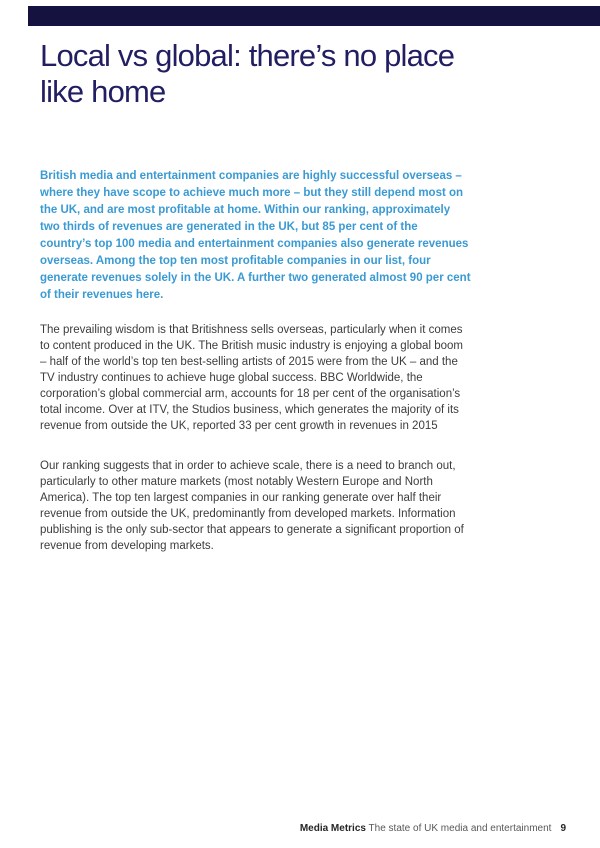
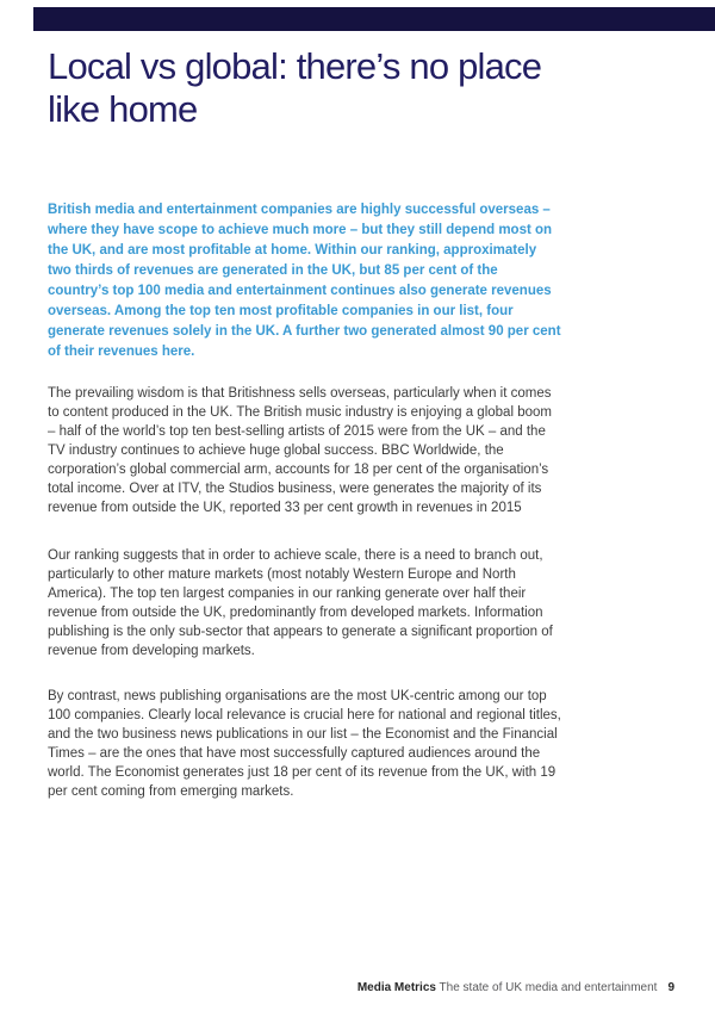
  Local vs global: there’s no place
  like home
- British media and entertainment companies are highly successful overseas – where they have scope to achieve much more – but they still depend most on the UK, and are most profitable at home. Within our ranking, approximately two thirds of revenues are generated in the UK, but 85 per cent of the country’s top 100 media and entertainment companies also generate revenues overseas. Among the top ten most profitable companies in our list, four generate revenues solely in the UK. A further two generated almost 90 per cent of their revenues here.
+ British media and entertainment companies are highly successful overseas – where they have scope to achieve much more – but they still depend most on the UK, and are most profitable at home. Within our ranking, approximately two thirds of revenues are generated in the UK, but 85 per cent of the country’s top 100 media and entertainment continues also generate revenues overseas. Among the top ten most profitable companies in our list, four generate revenues solely in the UK. A further two generated almost 90 per cent of their revenues here.
- The prevailing wisdom is that Britishness sells overseas, particularly when it comes to content produced in the UK. The British music industry is enjoying a global boom – half of the world’s top ten best-selling artists of 2015 were from the UK – and the TV industry continues to achieve huge global success. BBC Worldwide, the corporation’s global commercial arm, accounts for 18 per cent of the organisation’s total income. Over at ITV, the Studios business, which generates the majority of its revenue from outside the UK, reported 33 per cent growth in revenues in 2015
+ The prevailing wisdom is that Britishness sells overseas, particularly when it comes to content produced in the UK. The British music industry is enjoying a global boom – half of the world’s top ten best-selling artists of 2015 were from the UK – and the TV industry continues to achieve huge global success. BBC Worldwide, the corporation’s global commercial arm, accounts for 18 per cent of the organisation’s total income. Over at ITV, the Studios business, were generates the majority of its revenue from outside the UK, reported 33 per cent growth in revenues in 2015
  Our ranking suggests that in order to achieve scale, there is a need to branch out, particularly to other mature markets (most notably Western Europe and North America). The top ten largest companies in our ranking generate over half their revenue from outside the UK, predominantly from developed markets. Information publishing is the only sub-sector that appears to generate a significant proportion of revenue from developing markets.
+ By contrast, news publishing organisations are the most UK-centric among our top 100 companies. Clearly local relevance is crucial here for national and regional titles, and the two business news publications in our list – the Economist and the Financial Times – are the ones that have most successfully captured audiences around the world. The Economist generates just 18 per cent of its revenue from the UK, with 19 per cent coming from emerging markets.
  Media Metrics The state of UK media and entertainment 9
